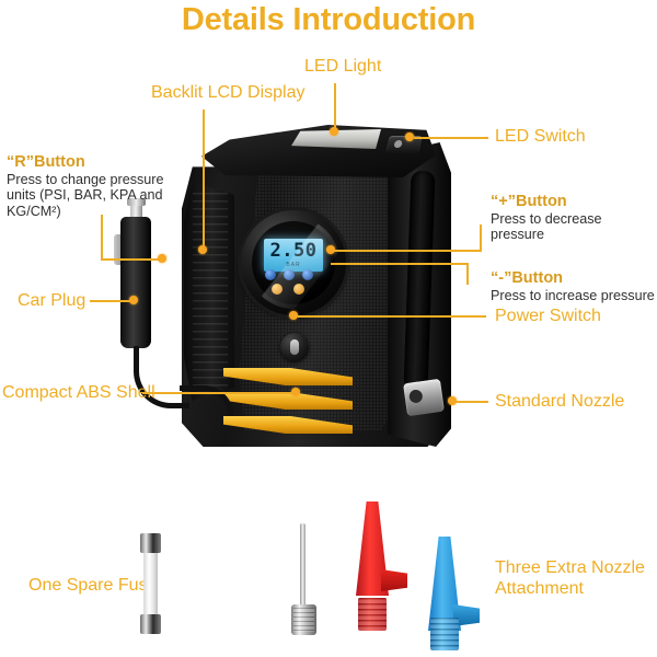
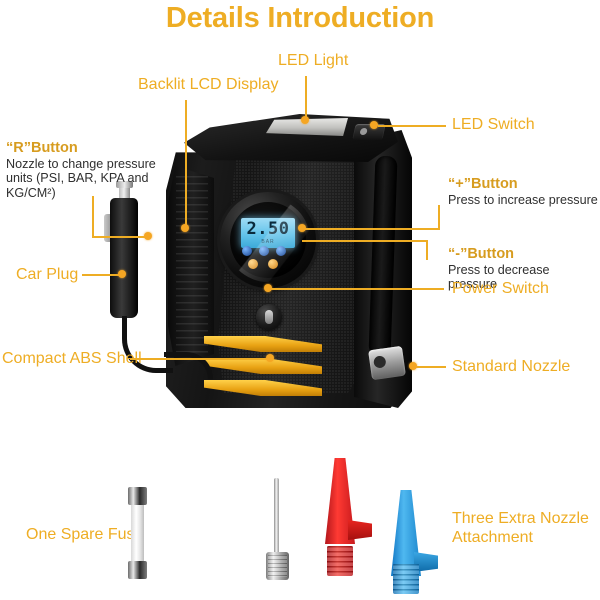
  Details Introduction
  Backlit LCD Display
  LED Light
  LED Switch
  “R”Button
- Press to change pressure units (PSI, BAR, KPA and KG/CM²)
+ Nozzle to change pressure units (PSI, BAR, KPA and KG/CM²)
  “+”Button
- Press to decrease pressure
+ Press to increase pressure
  “-”Button
- Press to increase pressure
+ Press to decrease pressure
  Car Plug
  Power Switch
  Compact ABS Shell
  Standard Nozzle
  One Spare Fu
  Three Extra Nozzle
  Attachment
